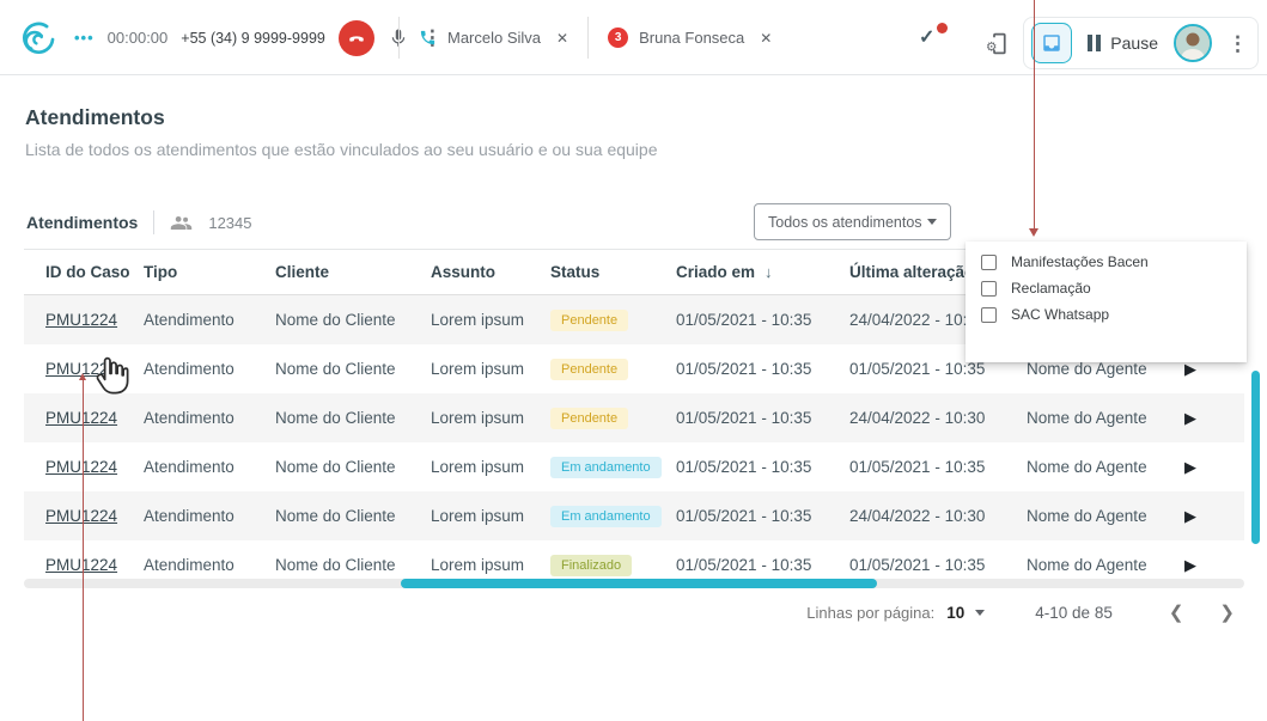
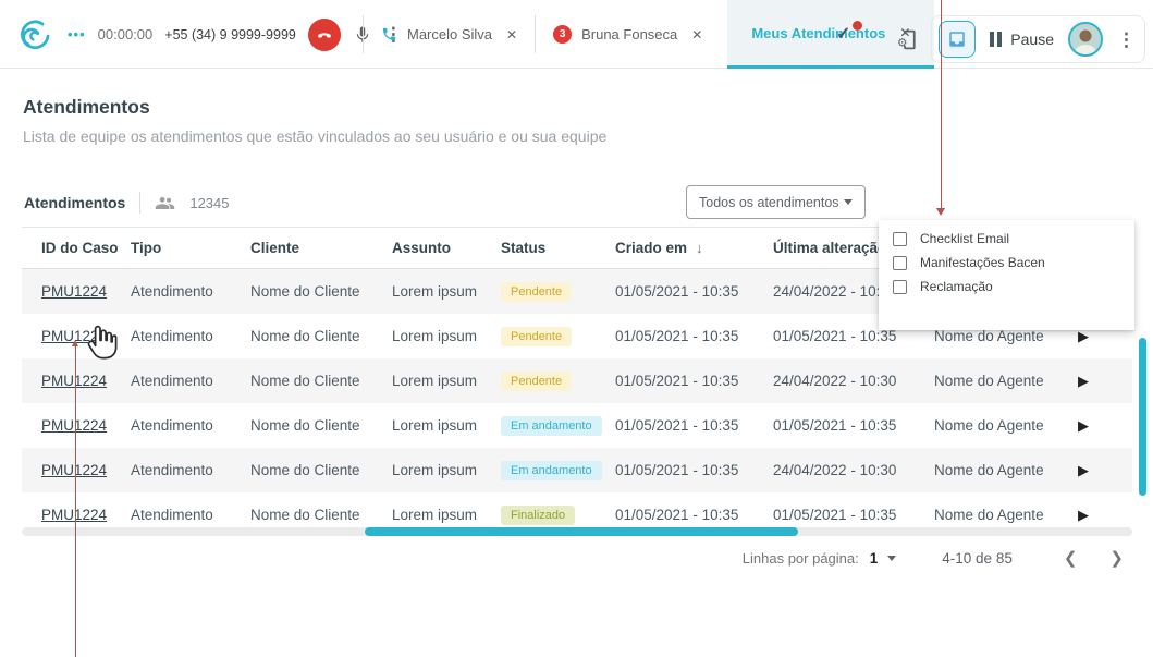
  •••
  00:00:00
  +55 (34) 9 9999-9999
  ⋮
  Marcelo Silva
  ✕
  3
  Bruna Fonseca
  ✕
+ Meus Atendimentos
  ✓
  ⚙
  Pause
  ⋮
  Atendimentos
- Lista de todos os atendimentos que estão vinculados ao seu usuário e ou sua equipe
+ Lista de equipe os atendimentos que estão vinculados ao seu usuário e ou sua equipe
  Atendimentos
  12345
  Todos os atendimentos
+ Checklist Email
  Manifestações Bacen
  Reclamação
- SAC Whatsapp
  ID do Caso
  Tipo
  Cliente
  Assunto
  Status
  Criado em
  ↓
  Última alteraçã
  PMU1224
  Atendimento
  Nome do Cliente
  Lorem ipsum
  Pendente
  01/05/2021 - 10:35
  24/04/2022 - 10
  PMU12
  Atendimento
  Nome do Cliente
  Lorem ipsum
  Pendente
  01/05/2021 - 10:35
  01/05/2021 - 10:35
  Nome do Agente
  ▶
  PMU1224
  Atendimento
  Nome do Cliente
  Lorem ipsum
  Pendente
  01/05/2021 - 10:35
  24/04/2022 - 10:30
  Nome do Agente
  ▶
  PMU1224
  Atendimento
  Nome do Cliente
  Lorem ipsum
  Em andamento
  01/05/2021 - 10:35
  01/05/2021 - 10:35
  Nome do Agente
  ▶
  PMU1224
  Atendimento
  Nome do Cliente
  Lorem ipsum
  Em andamento
  01/05/2021 - 10:35
  24/04/2022 - 10:30
  Nome do Agente
  ▶
  PMU1224
  Atendimento
  Nome do Cliente
  Lorem ipsum
  Finalizado
  01/05/2021 - 10:35
  01/05/2021 - 10:35
  Nome do Agente
  ▶
  Linhas por página:
- 10
+ 1
  4-10 de 85
  ❮
  ❯
